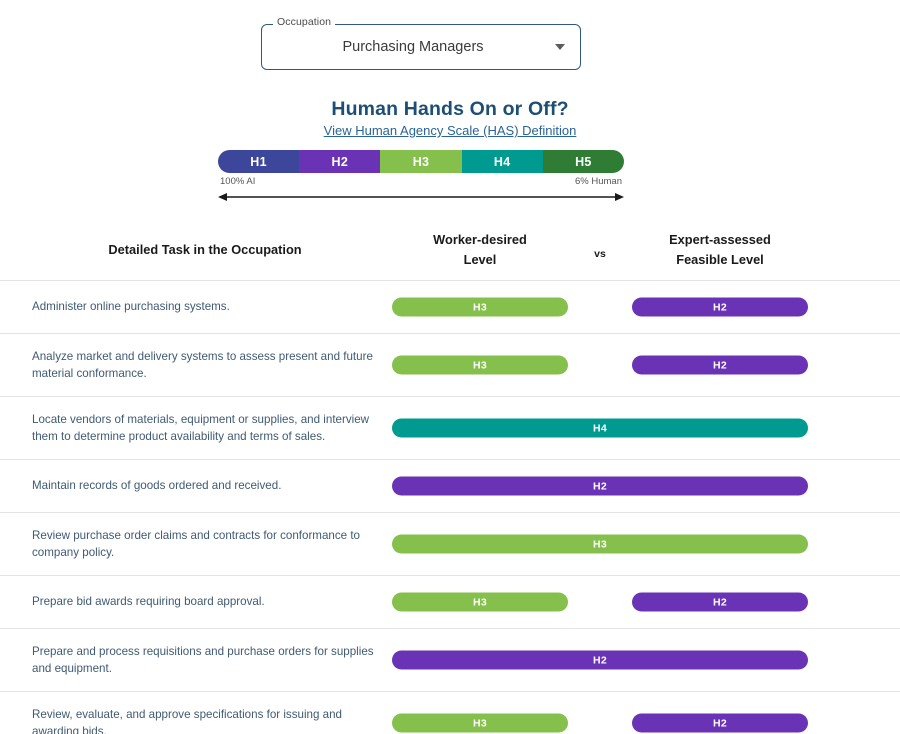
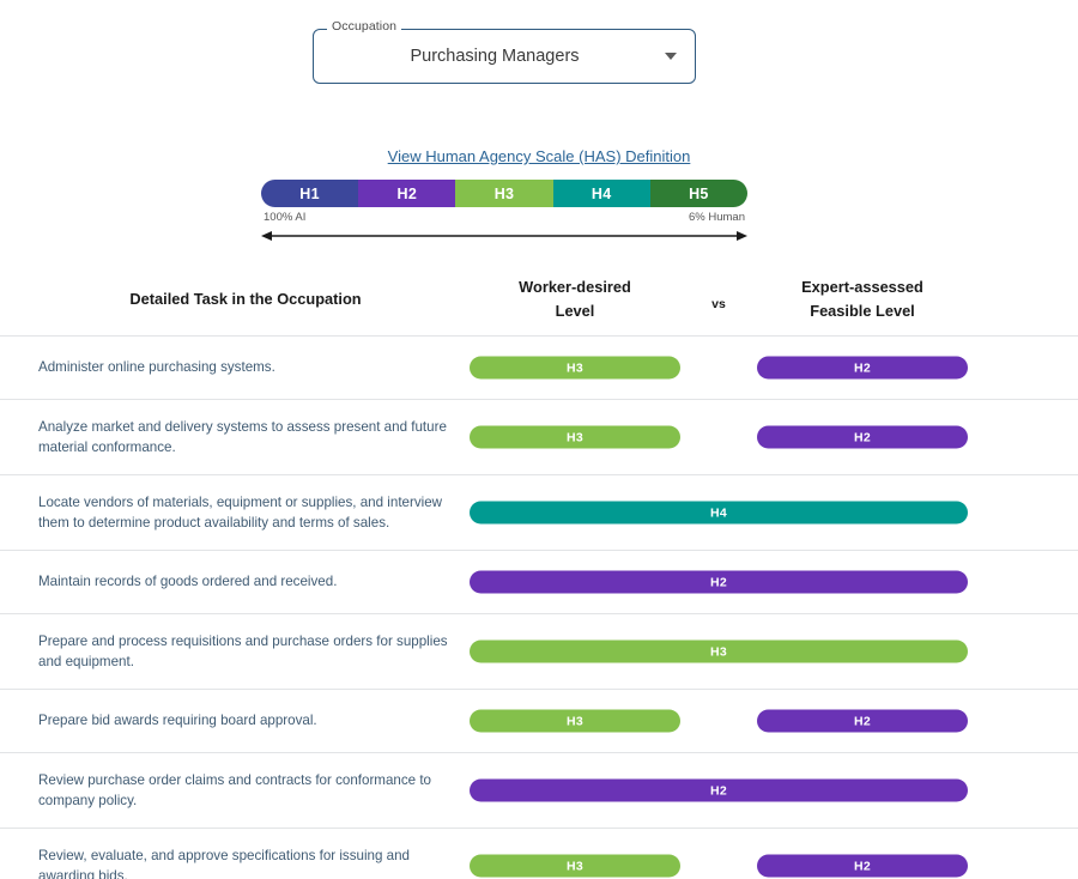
  Occupation
  Purchasing Managers
- Human Hands On or Off?
  View Human Agency Scale (HAS) Definition
  H1
  H2
  H3
  H4
  H5
  100% AI
  6% Human
  Detailed Task in the Occupation
  Worker-desired
  Level
  vs
  Expert-assessed
  Feasible Level
  Administer online purchasing systems.
  H3
  H2
  Analyze market and delivery systems to assess present and future material conformance.
  H3
  H2
  Locate vendors of materials, equipment or supplies, and interview them to determine product availability and terms of sales.
  H4
  Maintain records of goods ordered and received.
  H2
- Review purchase order claims and contracts for conformance to company policy.
+ Prepare and process requisitions and purchase orders for supplies and equipment.
  H3
  Prepare bid awards requiring board approval.
  H3
  H2
- Prepare and process requisitions and purchase orders for supplies and equipment.
+ Review purchase order claims and contracts for conformance to company policy.
  H2
  Review, evaluate, and approve specifications for issuing and awarding bids.
  H3
  H2
